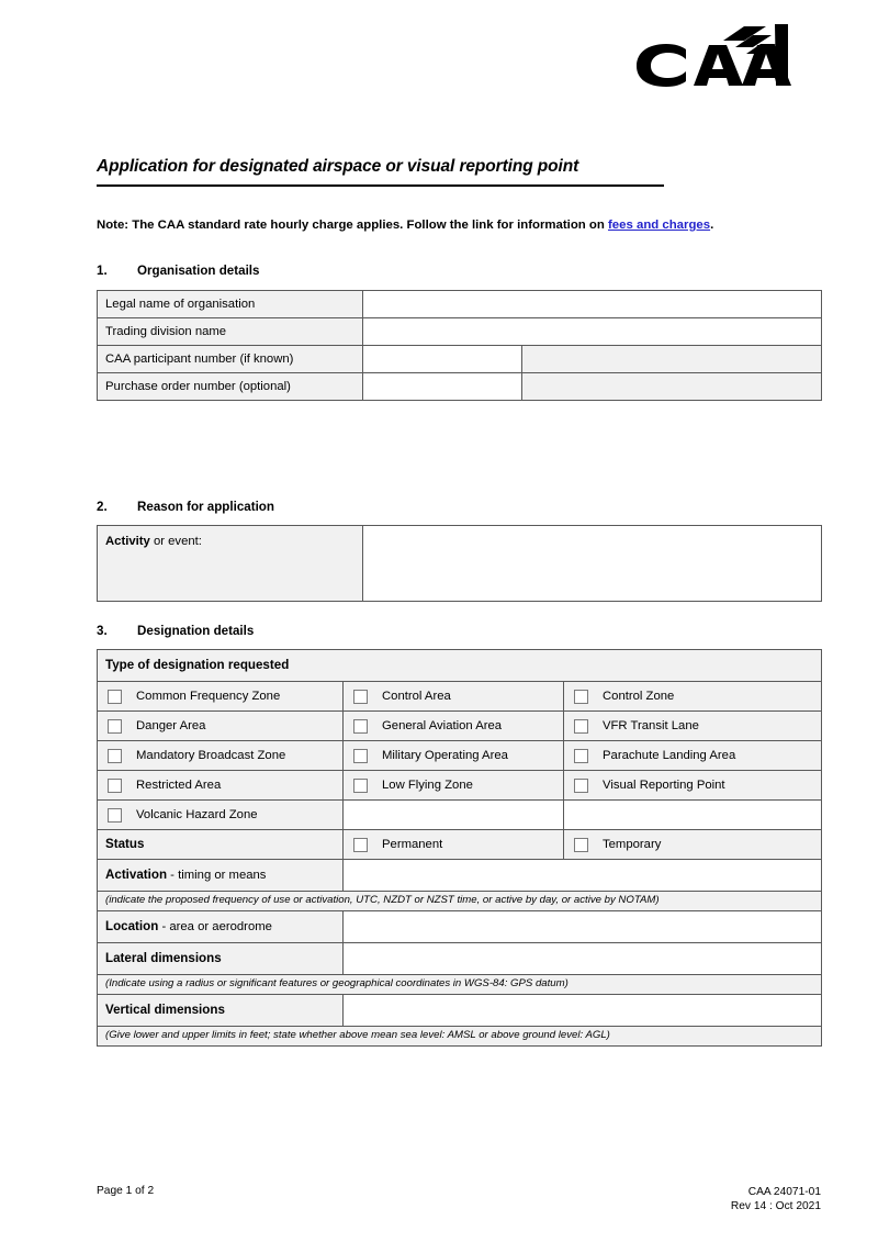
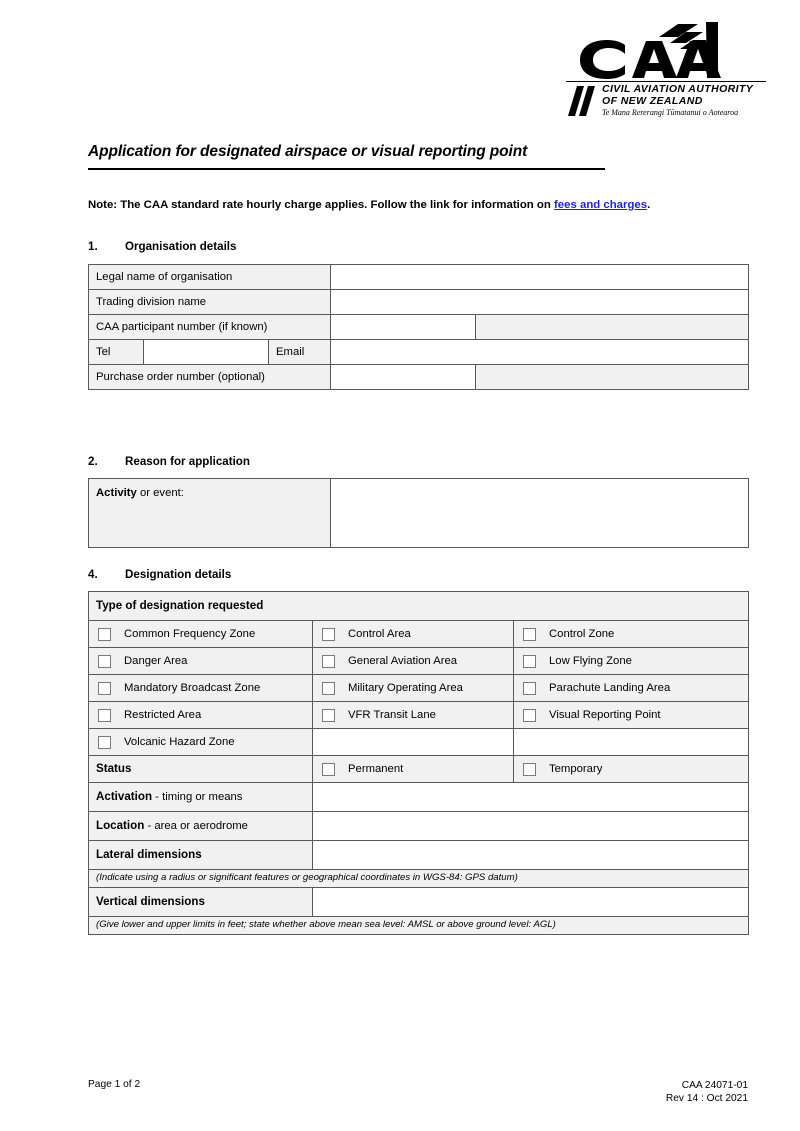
+ CIVIL AVIATION AUTHORITY
+ OF NEW ZEALAND
+ Te Mana Rererangi Tūmatanui o Aotearoa
  Application for designated airspace or visual reporting point
  Note: The CAA standard rate hourly charge applies. Follow the link for information on fees and charges.
  1. Organisation details
  Legal name of organisation
  Trading division name
  CAA participant number (if known)
+ Tel		Email
  Purchase order number (optional)
  2. Reason for application
  Activity or event:
- 3. Designation details
+ 4. Designation details
  Type of designation requested
  Common Frequency Zone	Control Area	Control Zone
- Danger Area	General Aviation Area	VFR Transit Lane
+ Danger Area	General Aviation Area	Low Flying Zone
  Mandatory Broadcast Zone	Military Operating Area	Parachute Landing Area
- Restricted Area	Low Flying Zone	Visual Reporting Point
+ Restricted Area	VFR Transit Lane	Visual Reporting Point
  Volcanic Hazard Zone
  Status	Permanent	Temporary
  Activation - timing or means
- (indicate the proposed frequency of use or activation, UTC, NZDT or NZST time, or active by day, or active by NOTAM)
  Location - area or aerodrome
  Lateral dimensions
  (Indicate using a radius or significant features or geographical coordinates in WGS-84: GPS datum)
  Vertical dimensions
  (Give lower and upper limits in feet; state whether above mean sea level: AMSL or above ground level: AGL)
  Page 1 of 2
  CAA 24071-01
  Rev 14 : Oct 2021
